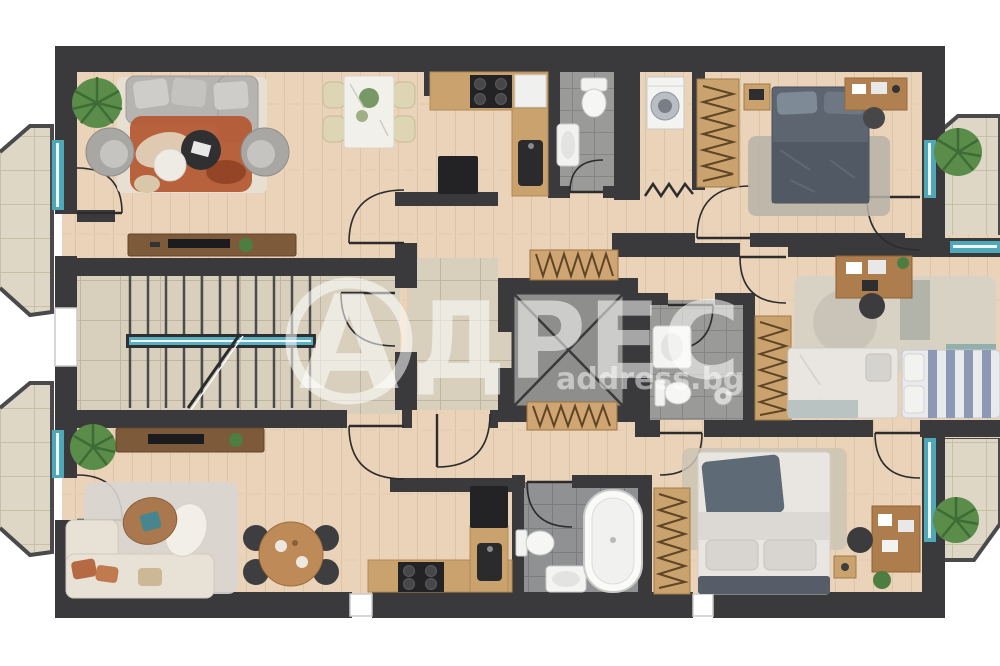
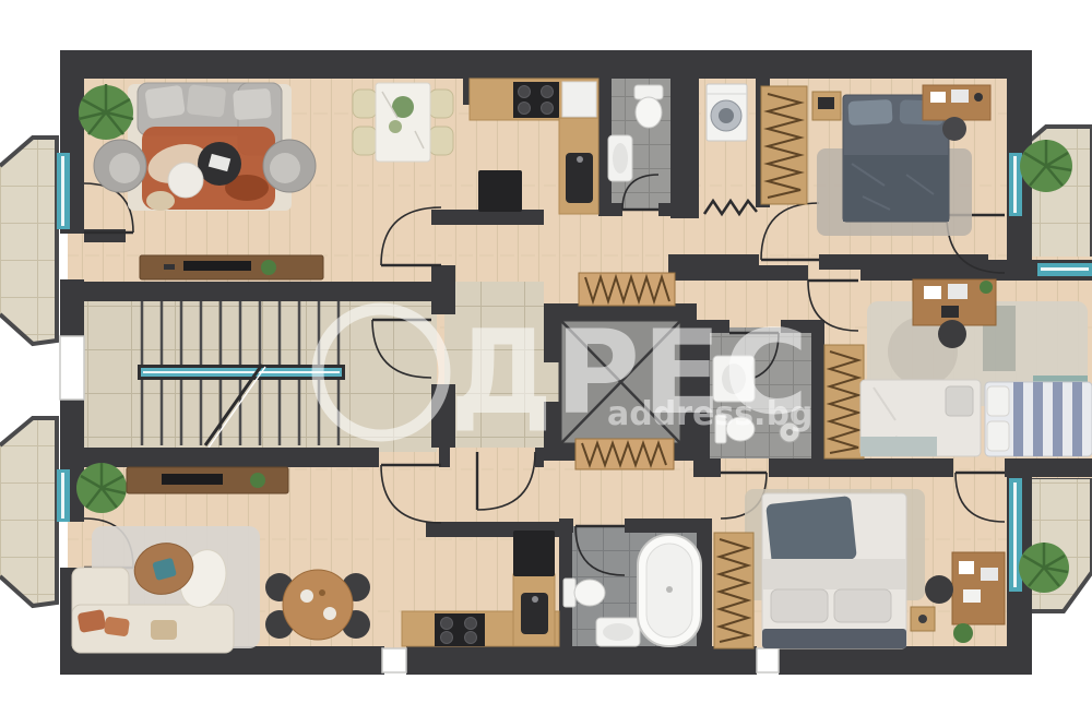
- А
  ДРЕС
  address.bg
